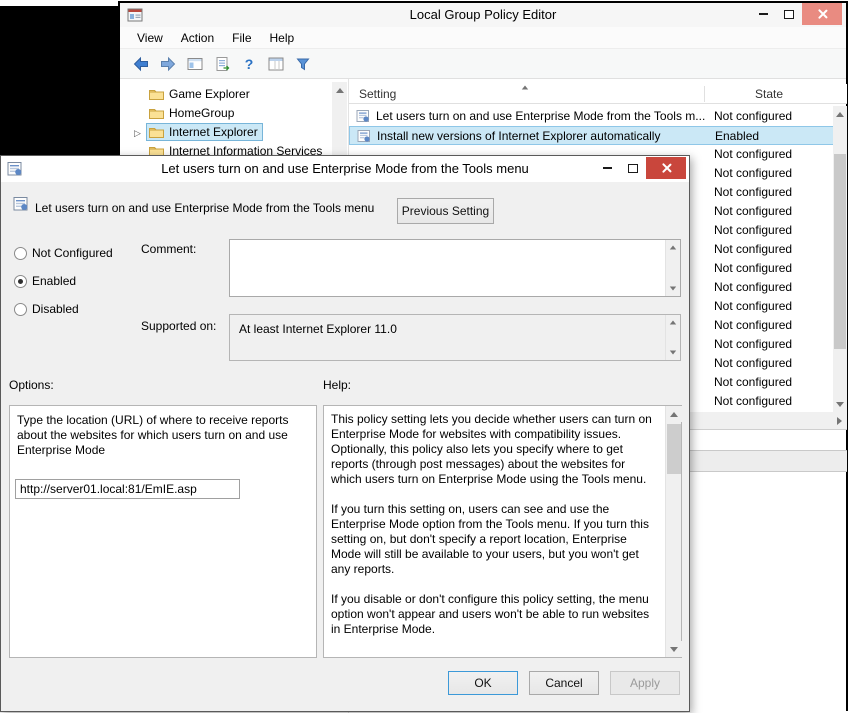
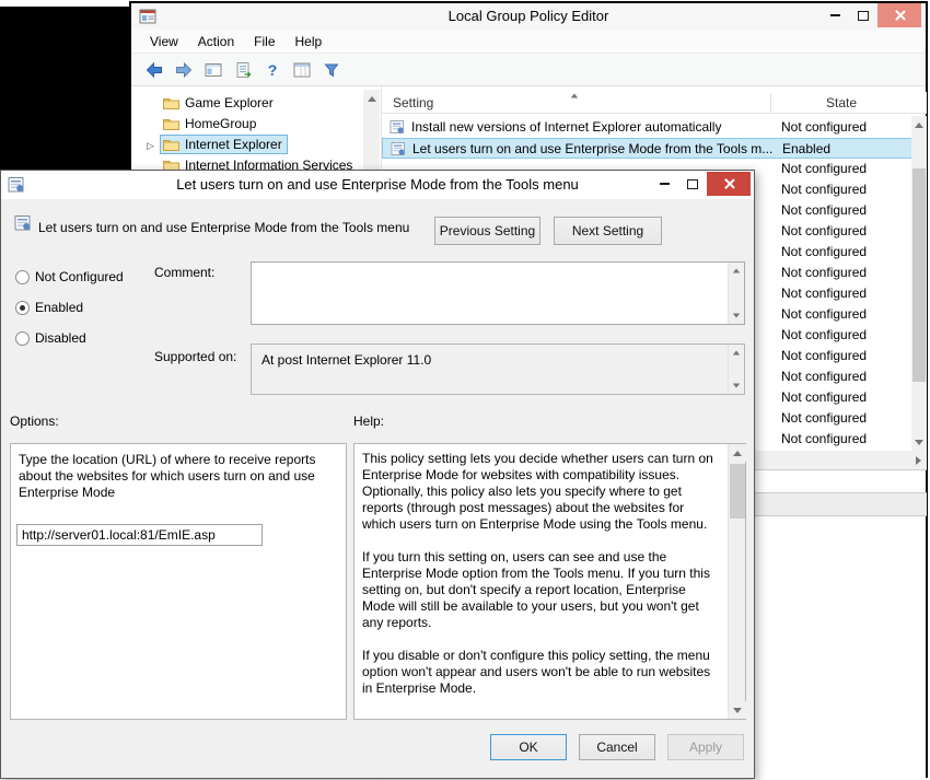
  Local Group Policy Editor
  View
  Action
  File
  Help
  Game Explorer
  HomeGroup
  Internet Explorer
  Internet Information Services
  Setting
  State
- Let users turn on and use Enterprise Mode from the Tools m...
+ Install new versions of Internet Explorer automatically
  Not configured
- Install new versions of Internet Explorer automatically
+ Let users turn on and use Enterprise Mode from the Tools m...
  Enabled
  Not configured
  Not configured
  Not configured
  Not configured
  Not configured
  Not configured
  Not configured
  Not configured
  Not configured
  Not configured
  Not configured
  Not configured
  Not configured
  Not configured
  Let users turn on and use Enterprise Mode from the Tools menu
  Let users turn on and use Enterprise Mode from the Tools menu
  Previous Setting
+ Next Setting
  Not Configured
  Enabled
  Disabled
  Comment:
  Supported on:
- At least Internet Explorer 11.0
+ At post Internet Explorer 11.0
  Options:
  Help:
  Type the location (URL) of where to receive reports about the websites for which users turn on and use Enterprise Mode
  http://server01.local:81/EmIE.asp
  This policy setting lets you decide whether users can turn on Enterprise Mode for websites with compatibility issues. Optionally, this policy also lets you specify where to get reports (through post messages) about the websites for which users turn on Enterprise Mode using the Tools menu.
  If you turn this setting on, users can see and use the Enterprise Mode option from the Tools menu. If you turn this setting on, but don't specify a report location, Enterprise Mode will still be available to your users, but you won't get any reports.
  If you disable or don't configure this policy setting, the menu option won't appear and users won't be able to run websites in Enterprise Mode.
  OK
  Cancel
  Apply
